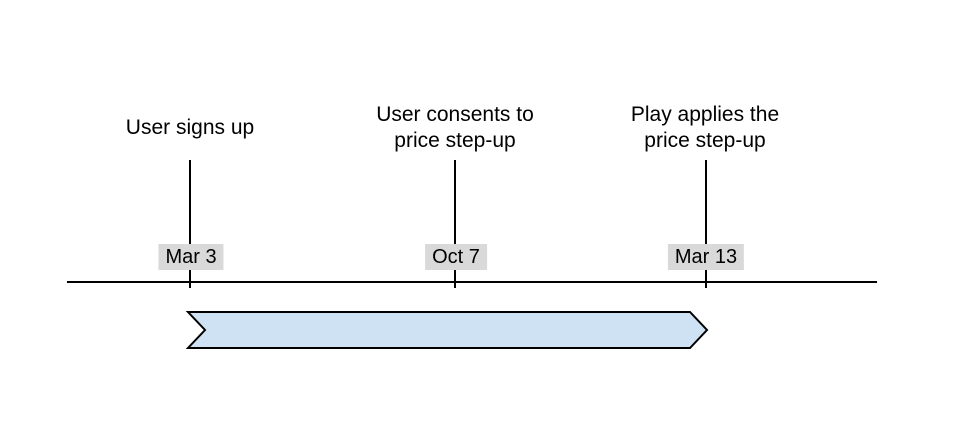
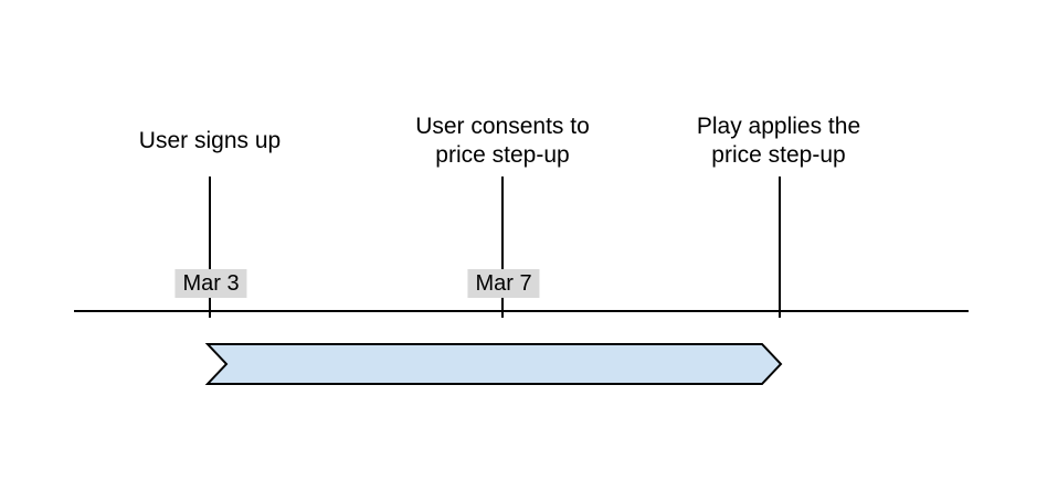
  User signs up
  Mar 3
  User consents to
  price step-up
- Oct 7
+ Mar 7
  Play applies the
  price step-up
- Mar 13
